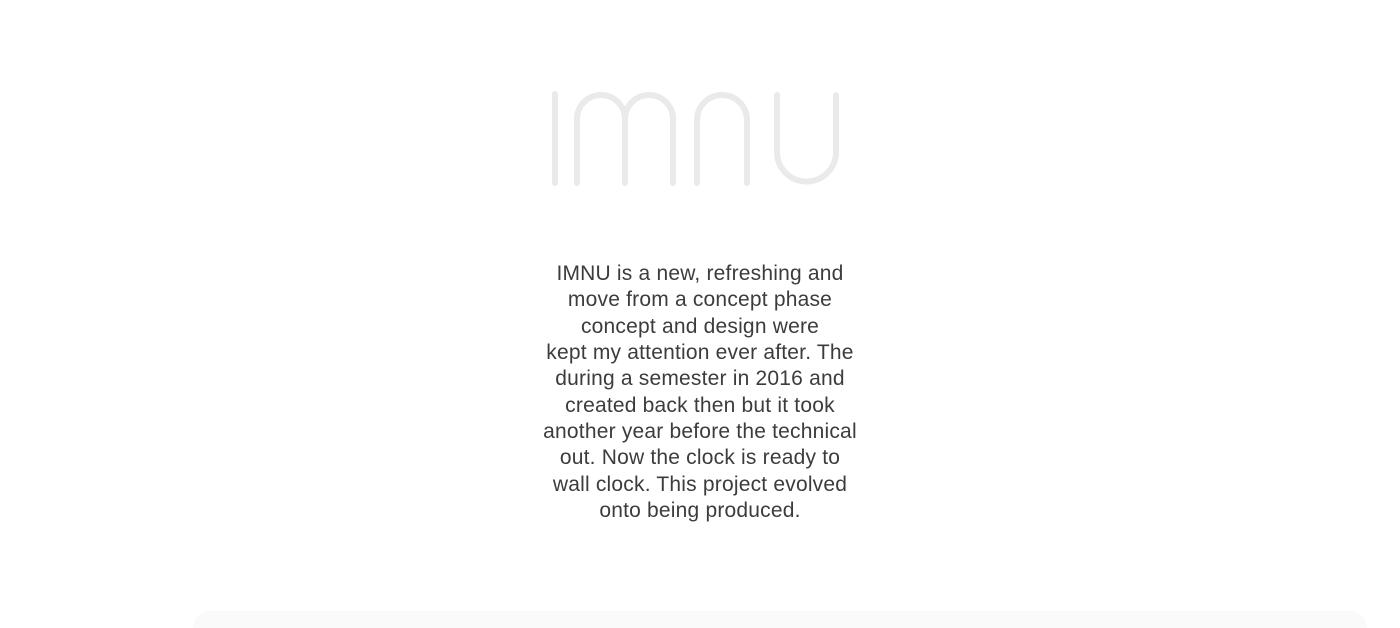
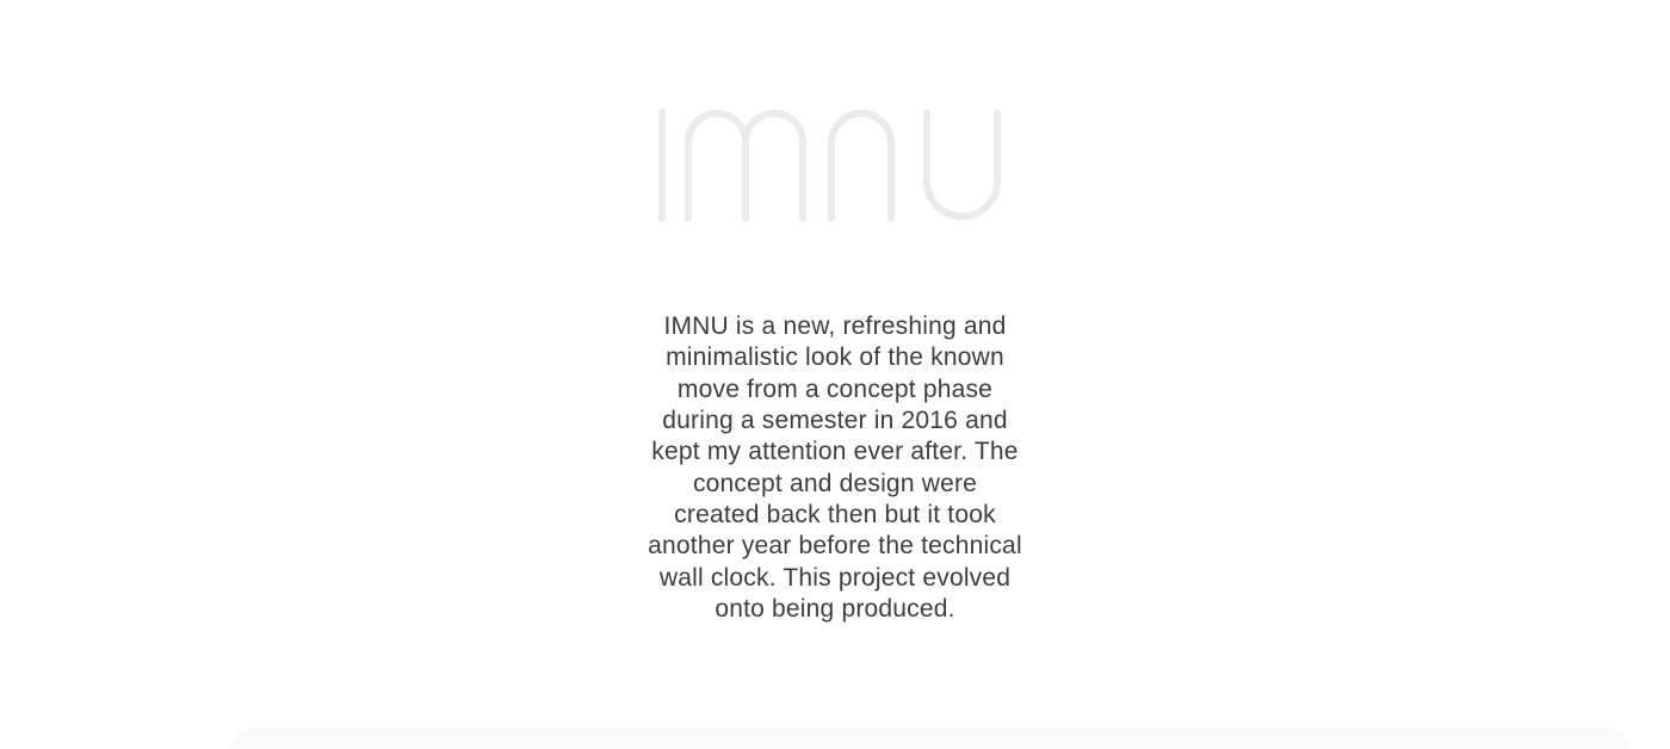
  IMNU is a new, refreshing and
+ minimalistic look of the known
  move from a concept phase
- concept and design were
+ during a semester in 2016 and
  kept my attention ever after. The
- during a semester in 2016 and
+ concept and design were
  created back then but it took
  another year before the technical
- out. Now the clock is ready to
  wall clock. This project evolved
  onto being produced.
